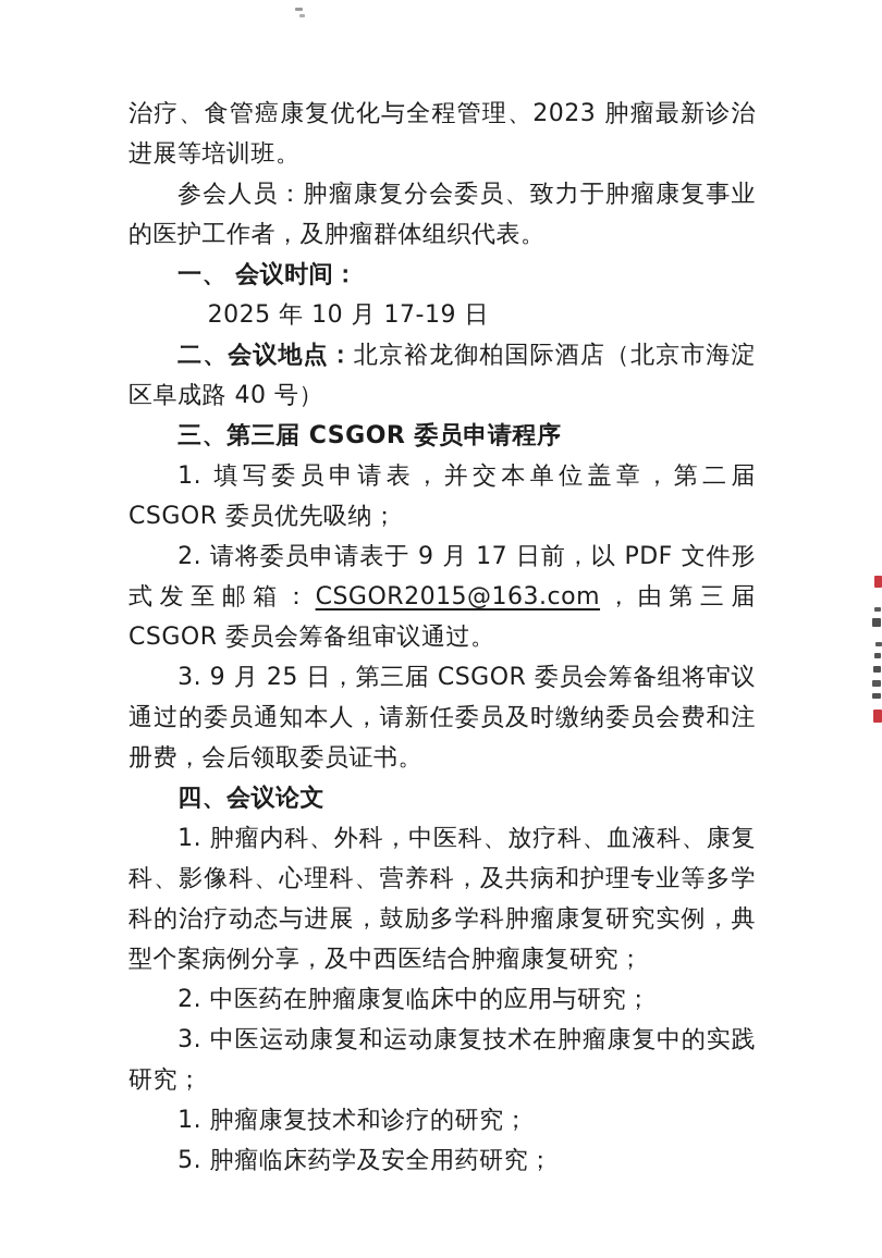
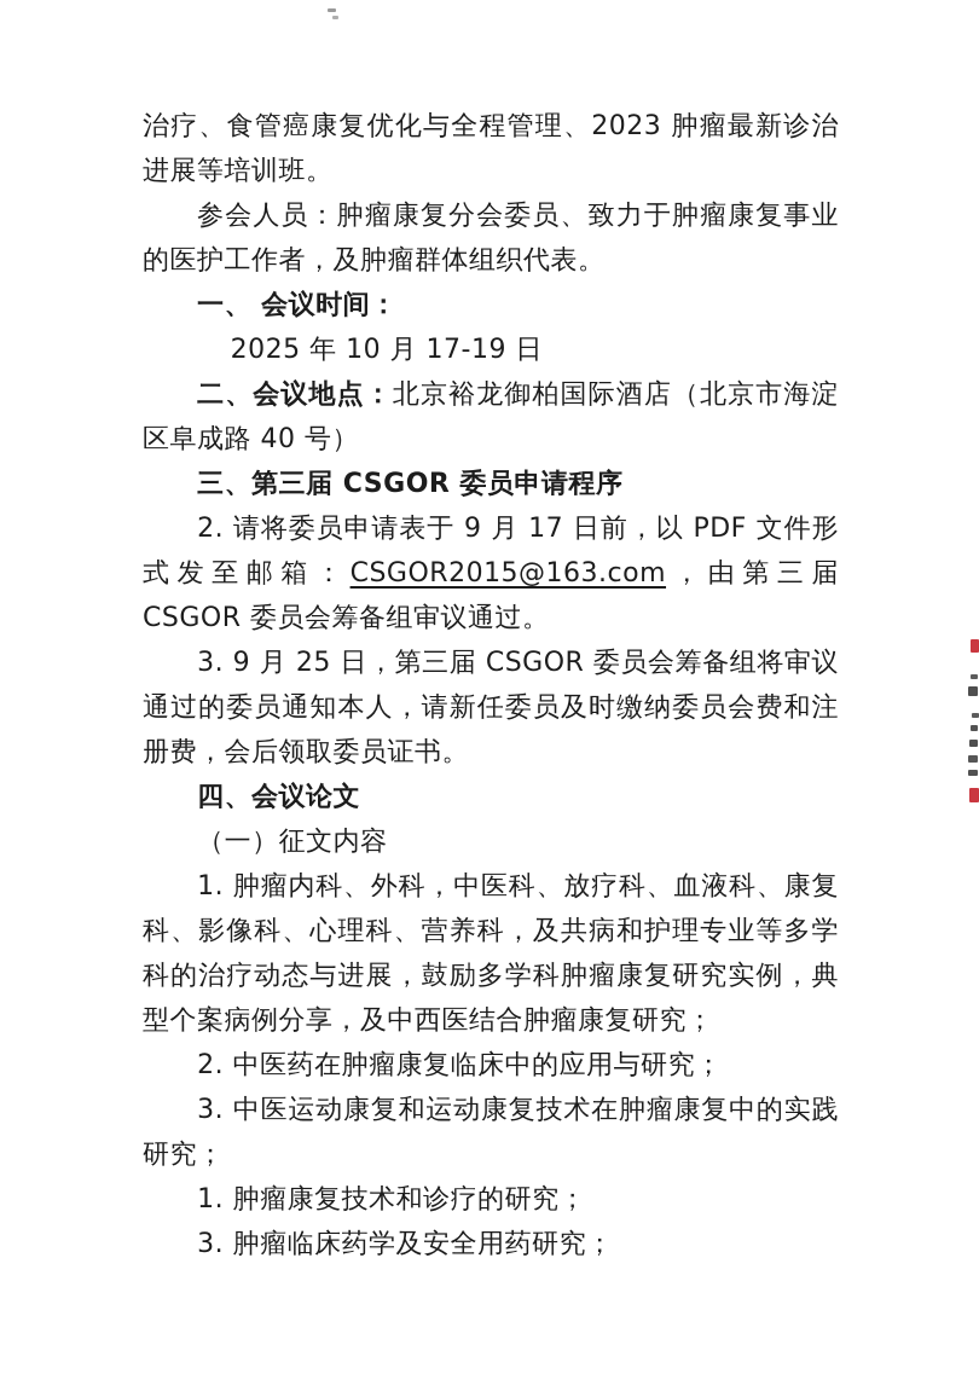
  治疗、食管癌康复优化与全程管理、2023 肿瘤最新诊治进展等培训班。
  参会人员：肿瘤康复分会委员、致力于肿瘤康复事业的医护工作者，及肿瘤群体组织代表。
  一、 会议时间：
  2025 年 10 月 17-19 日
  二、会议地点：北京裕龙御柏国际酒店（北京市海淀区阜成路 40 号）
  三、第三届 CSGOR 委员申请程序
- 1. 填写委员申请表，并交本单位盖章，第二届 CSGOR 委员优先吸纳；
  2. 请将委员申请表于 9 月 17 日前，以 PDF 文件形式发至邮箱：CSGOR2015@163.com，由第三届 CSGOR 委员会筹备组审议通过。
  3. 9 月 25 日，第三届 CSGOR 委员会筹备组将审议通过的委员通知本人，请新任委员及时缴纳委员会费和注册费，会后领取委员证书。
  四、会议论文
+ （一）征文内容
  1. 肿瘤内科、外科，中医科、放疗科、血液科、康复科、影像科、心理科、营养科，及共病和护理专业等多学科的治疗动态与进展，鼓励多学科肿瘤康复研究实例，典型个案病例分享，及中西医结合肿瘤康复研究；
  2. 中医药在肿瘤康复临床中的应用与研究；
  3. 中医运动康复和运动康复技术在肿瘤康复中的实践研究；
  1. 肿瘤康复技术和诊疗的研究；
- 5. 肿瘤临床药学及安全用药研究；
+ 3. 肿瘤临床药学及安全用药研究；
